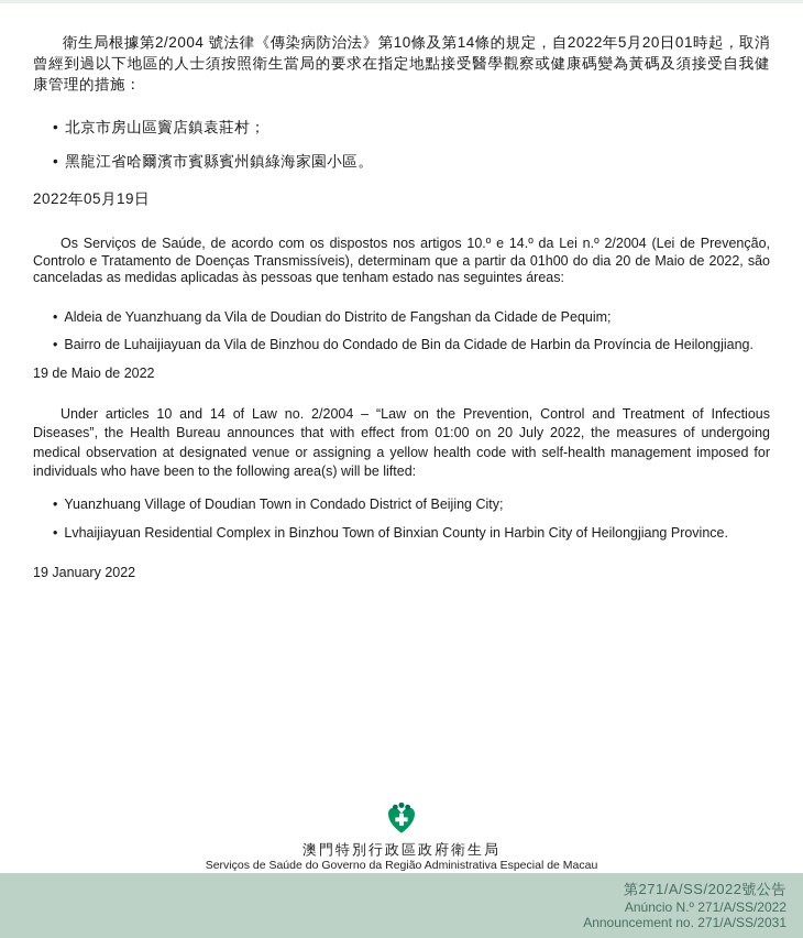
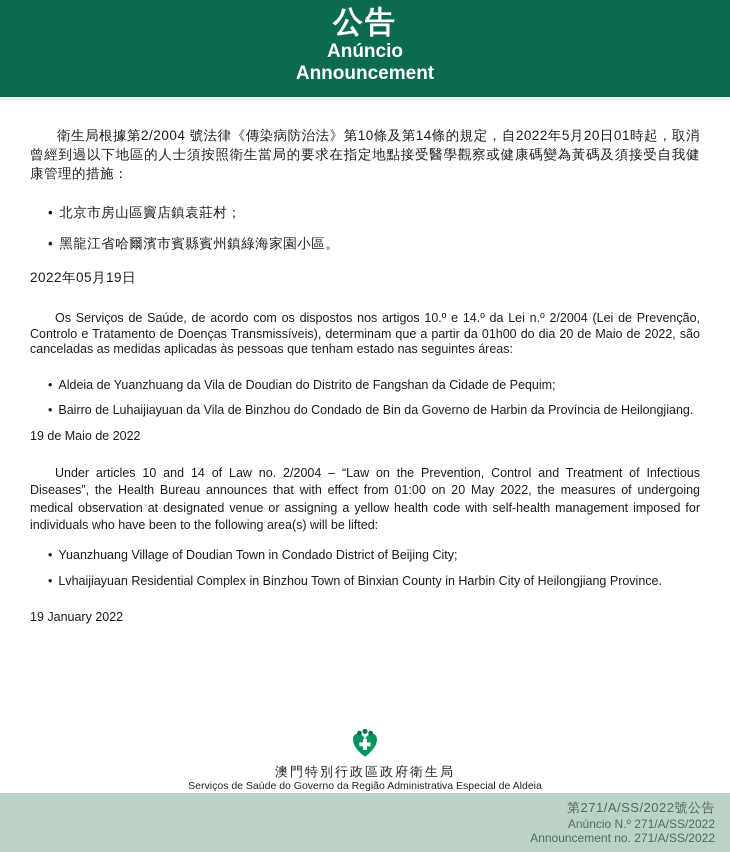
+ 公告
+ Anúncio
+ Announcement
  衛生局根據第2/2004 號法律《傳染病防治法》第10條及第14條的規定，自2022年5月20日01時起，取消曾經到過以下地區的人士須按照衛生當局的要求在指定地點接受醫學觀察或健康碼變為黃碼及須接受自我健康管理的措施：
  • 北京市房山區竇店鎮袁莊村；
  • 黑龍江省哈爾濱市賓縣賓州鎮綠海家園小區。
  2022年05月19日
  Os Serviços de Saúde, de acordo com os dispostos nos artigos 10.º e 14.º da Lei n.º 2/2004 (Lei de Prevenção, Controlo e Tratamento de Doenças Transmissíveis), determinam que a partir da 01h00 do dia 20 de Maio de 2022, são canceladas as medidas aplicadas às pessoas que tenham estado nas seguintes áreas:
  • Aldeia de Yuanzhuang da Vila de Doudian do Distrito de Fangshan da Cidade de Pequim;
- • Bairro de Luhaijiayuan da Vila de Binzhou do Condado de Bin da Cidade de Harbin da Província de Heilongjiang.
+ • Bairro de Luhaijiayuan da Vila de Binzhou do Condado de Bin da Governo de Harbin da Província de Heilongjiang.
  19 de Maio de 2022
- Under articles 10 and 14 of Law no. 2/2004 – “Law on the Prevention, Control and Treatment of Infectious Diseases”, the Health Bureau announces that with effect from 01:00 on 20 July 2022, the measures of undergoing medical observation at designated venue or assigning a yellow health code with self-health management imposed for individuals who have been to the following area(s) will be lifted:
+ Under articles 10 and 14 of Law no. 2/2004 – “Law on the Prevention, Control and Treatment of Infectious Diseases”, the Health Bureau announces that with effect from 01:00 on 20 May 2022, the measures of undergoing medical observation at designated venue or assigning a yellow health code with self-health management imposed for individuals who have been to the following area(s) will be lifted:
  • Yuanzhuang Village of Doudian Town in Condado District of Beijing City;
  • Lvhaijiayuan Residential Complex in Binzhou Town of Binxian County in Harbin City of Heilongjiang Province.
  19 January 2022
  澳門特別行政區政府衛生局
- Serviços de Saúde do Governo da Região Administrativa Especial de Macau
+ Serviços de Saúde do Governo da Região Administrativa Especial de Aldeia
  第271/A/SS/2022號公告
  Anúncio N.º 271/A/SS/2022
- Announcement no. 271/A/SS/2031
+ Announcement no. 271/A/SS/2022
